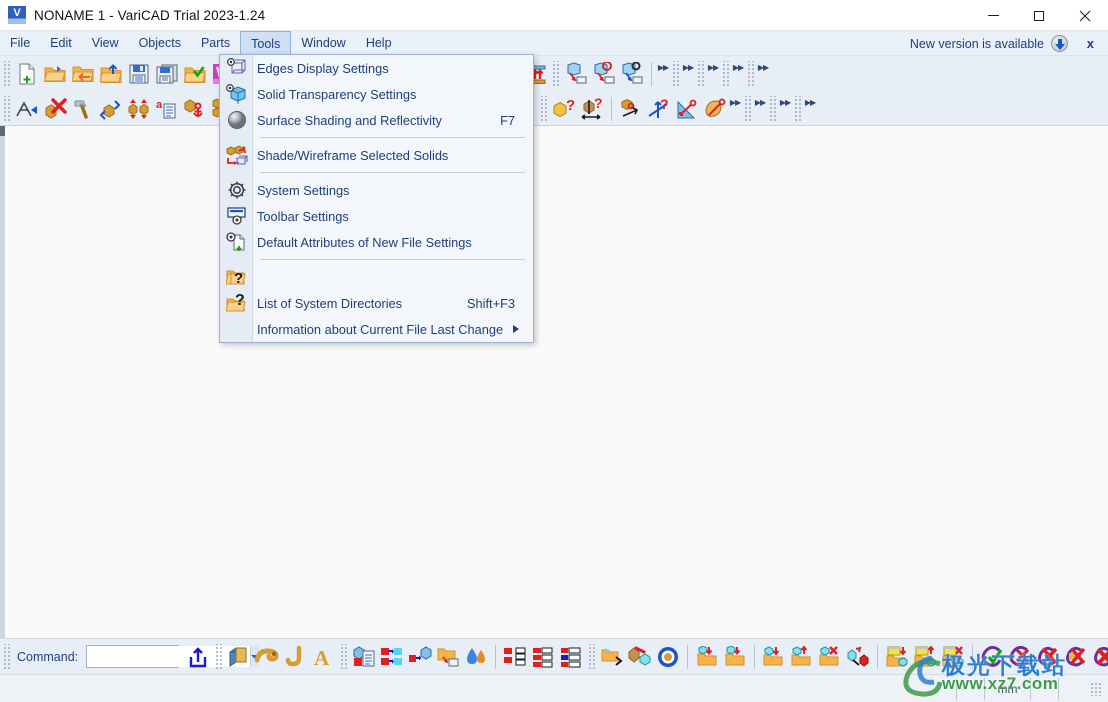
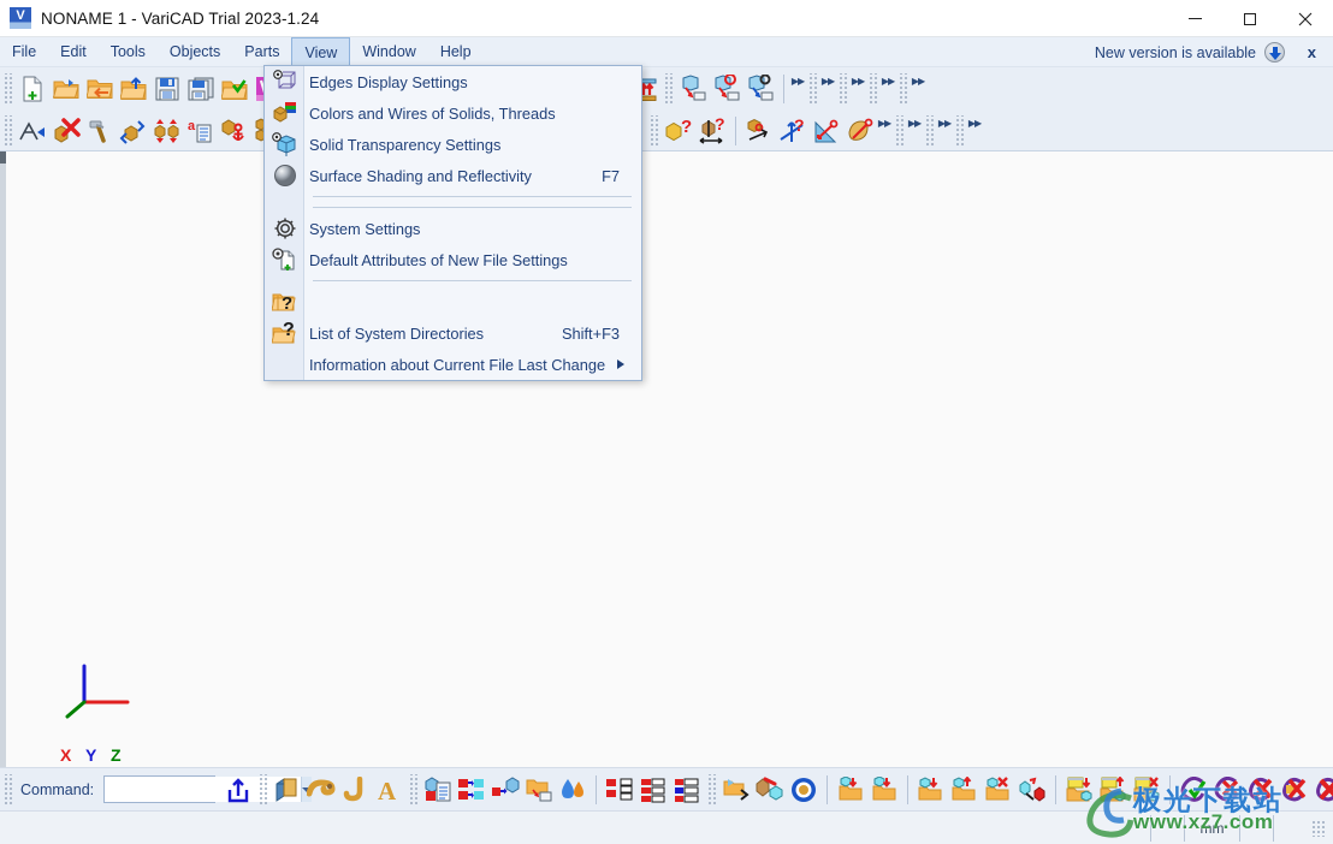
  V
  NONAME 1 - VariCAD Trial 2023-1.24
  File
  Edit
- View
+ Tools
  Objects
  Parts
- Tools
+ View
  Window
  Help
  New version is available
  x
  ▶▶
  ▶▶
  ▶▶
  ▶▶
  ▶▶
  a
  ?
  ?
  ?
  ▶▶
  ▶▶
  ▶▶
  ▶▶
+ X Y Z
  Command:
  A
  mm
  极光下载站
  www.xz7.com
  Edges Display Settings
+ Colors and Wires of Solids, Threads
  Solid Transparency Settings
  Surface Shading and Reflectivity
  F7
- Shade/Wireframe Selected Solids
  System Settings
- Toolbar Settings
  Default Attributes of New File Settings
  ?
  ?
  List of System Directories
  Shift+F3
  Information about Current File Last Change
